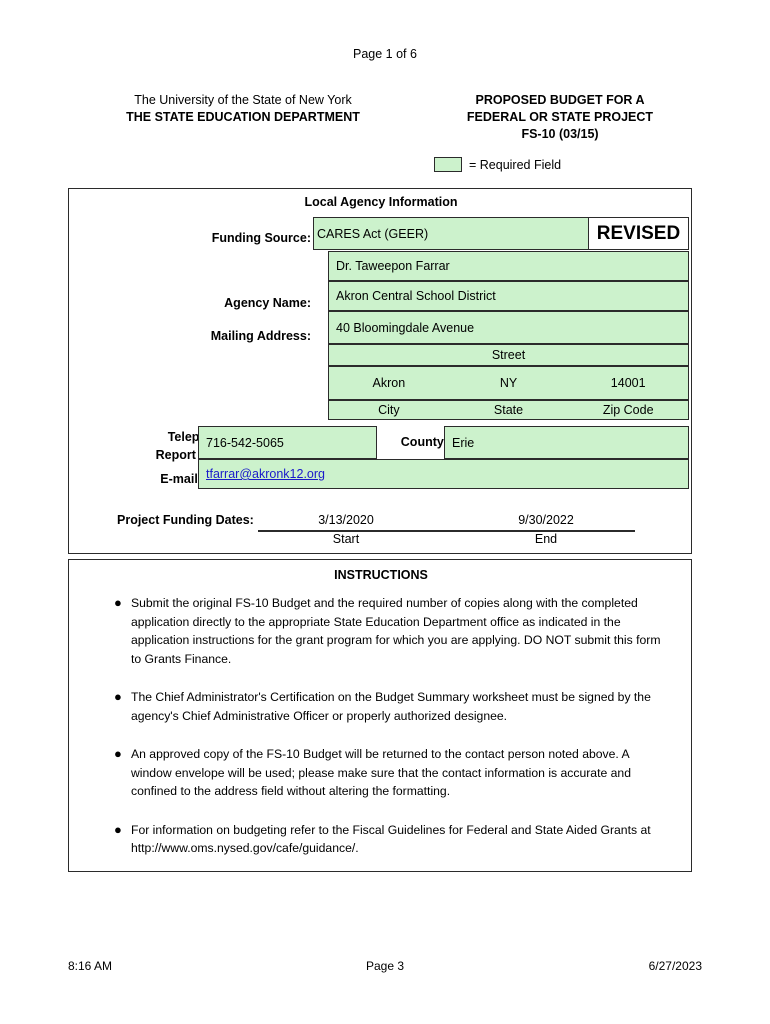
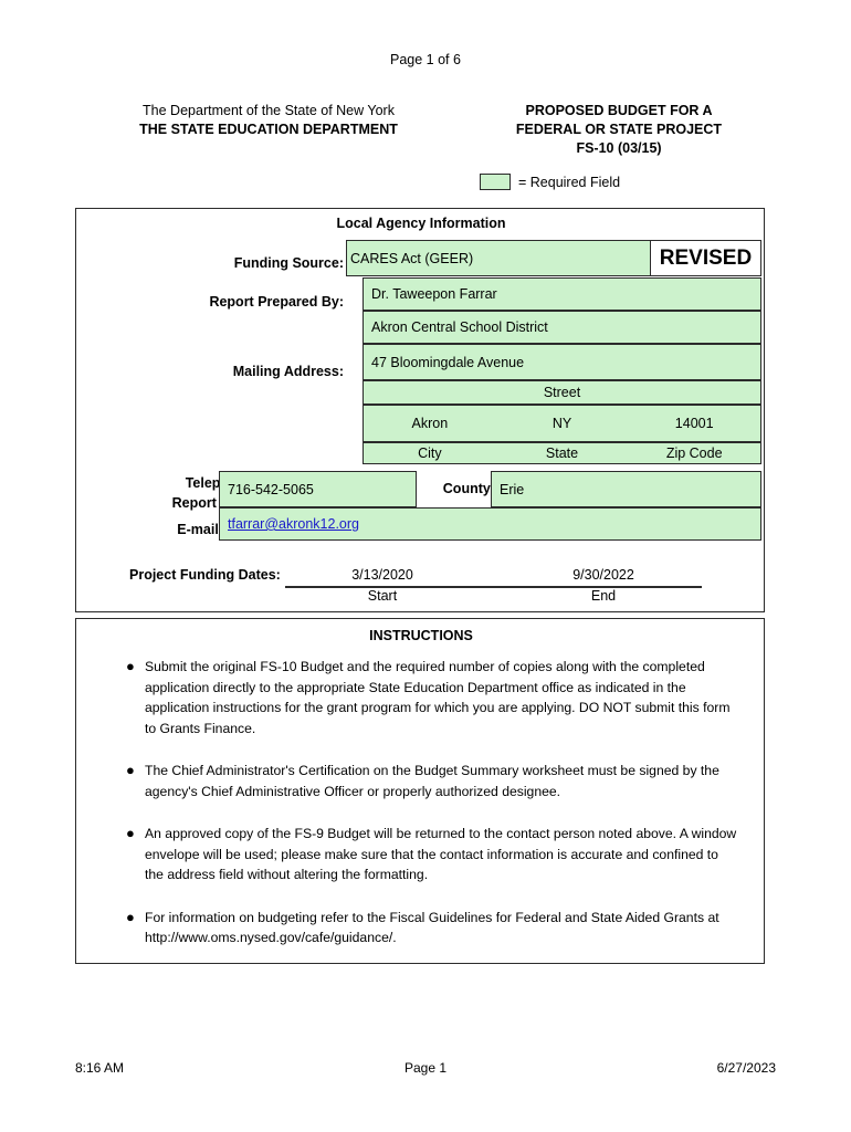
  Page 1 of 6
- The University of the State of New York
+ The Department of the State of New York
  THE STATE EDUCATION DEPARTMENT
  PROPOSED BUDGET FOR A
  FEDERAL OR STATE PROJECT
  FS-10 (03/15)
  = Required Field
  Local Agency Information
  Funding Source:
  CARES Act (GEER)
  REVISED
+ Report Prepared By:
  Dr. Taweepon Farrar
- Agency Name:
  Akron Central School District
  Mailing Address:
- 40 Bloomingdale Avenue
+ 47 Bloomingdale Avenue
  Street
  Akron
  NY
  14001
  City
  State
  Zip Code
  716-542-5065
  County
  Erie
  tfarrar@akronk12.org
  Project Funding Dates:
  3/13/2020
  9/30/2022
  Start
  End
  INSTRUCTIONS
  ●
  Submit the original FS-10 Budget and the required number of copies along with the completed application directly to the appropriate State Education Department office as indicated in the application instructions for the grant program for which you are applying. DO NOT submit this form to Grants Finance.
  ●
  The Chief Administrator's Certification on the Budget Summary worksheet must be signed by the agency's Chief Administrative Officer or properly authorized designee.
  ●
- An approved copy of the FS-10 Budget will be returned to the contact person noted above. A window envelope will be used; please make sure that the contact information is accurate and confined to the address field without altering the formatting.
+ An approved copy of the FS-9 Budget will be returned to the contact person noted above. A window envelope will be used; please make sure that the contact information is accurate and confined to the address field without altering the formatting.
  ●
  For information on budgeting refer to the Fiscal Guidelines for Federal and State Aided Grants at http://www.oms.nysed.gov/cafe/guidance/.
  8:16 AM
  6/27/2023
- Page 3
+ Page 1
